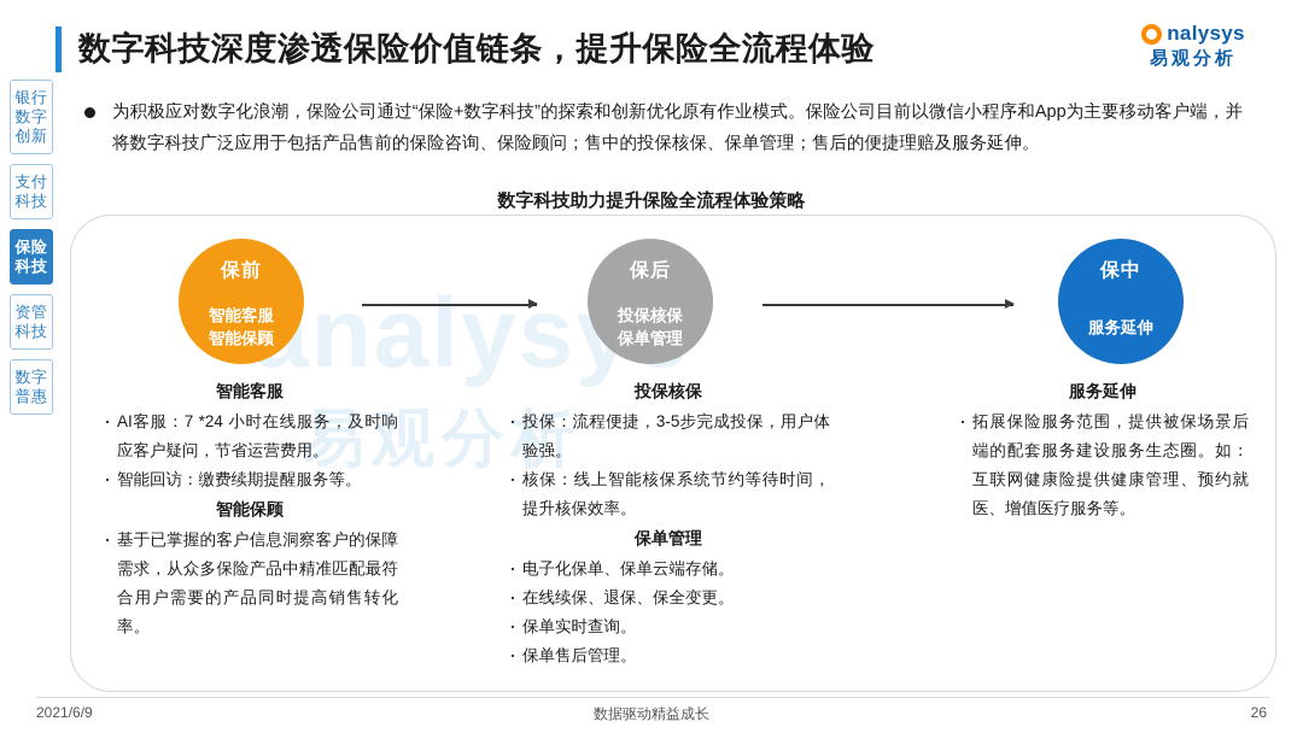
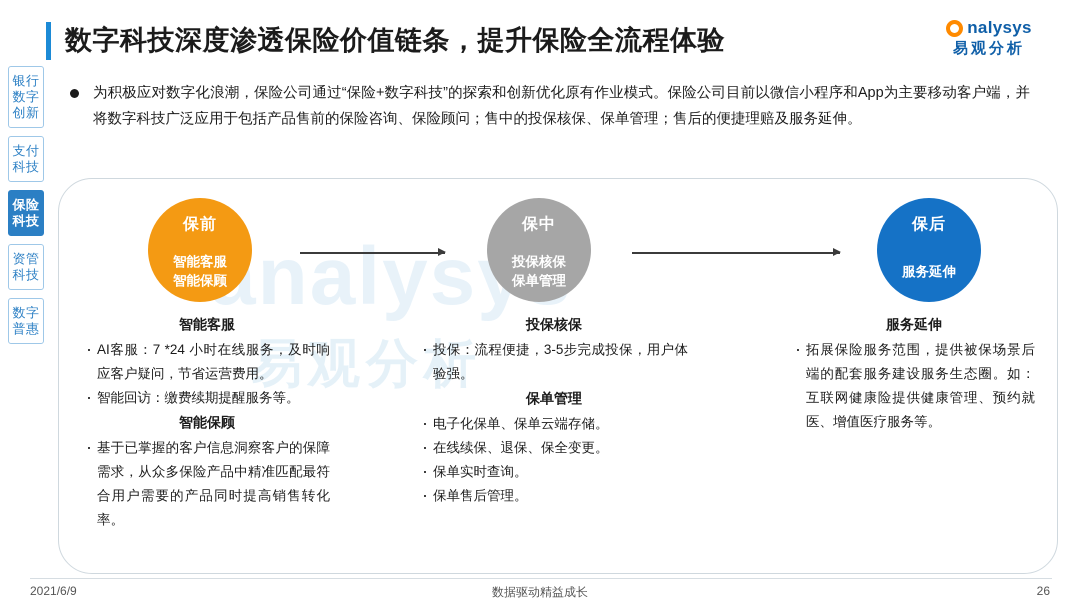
  数字科技深度渗透保险价值链条，提升保险全流程体验
  nalysys
  易观分析
  银行数字创新
  支付科技
  保险科技
  资管科技
  数字普惠
  为积极应对数字化浪潮，保险公司通过“保险+数字科技”的探索和创新优化原有作业模式。保险公司目前以微信小程序和App为主要移动客户端，并将数字科技广泛应用于包括产品售前的保险咨询、保险顾问；售中的投保核保、保单管理；售后的便捷理赔及服务延伸。
- 数字科技助力提升保险全流程体验策略
  易观分析
  保前
  智能客服
  智能保顾
- 保后
+ 保中
  投保核保
  保单管理
- 保中
+ 保后
  服务延伸
  智能客服
  AI客服：7 *24 小时在线服务，及时响应客户疑问，节省运营费用。
  智能回访：缴费续期提醒服务等。
  智能保顾
  基于已掌握的客户信息洞察客户的保障需求，从众多保险产品中精准匹配最符合用户需要的产品同时提高销售转化率。
  投保核保
  投保：流程便捷，3-5步完成投保，用户体验强。
- 核保：线上智能核保系统节约等待时间，提升核保效率。
  保单管理
  电子化保单、保单云端存储。
  在线续保、退保、保全变更。
  保单实时查询。
  保单售后管理。
  服务延伸
  拓展保险服务范围，提供被保场景后端的配套服务建设服务生态圈。如：互联网健康险提供健康管理、预约就医、增值医疗服务等。
  2021/6/9
  数据驱动精益成长
  26
